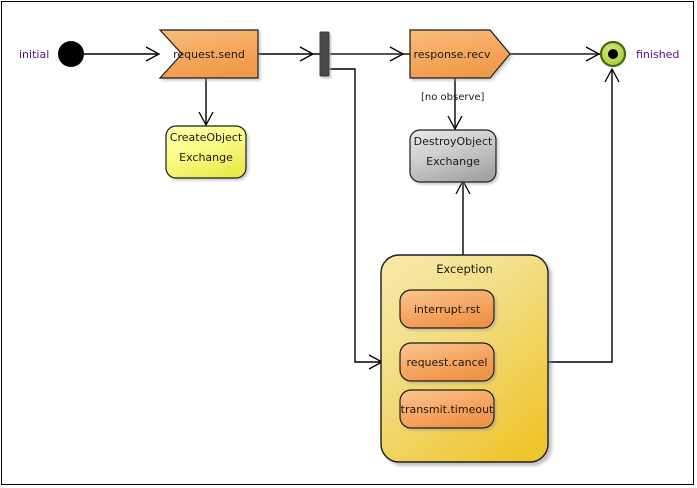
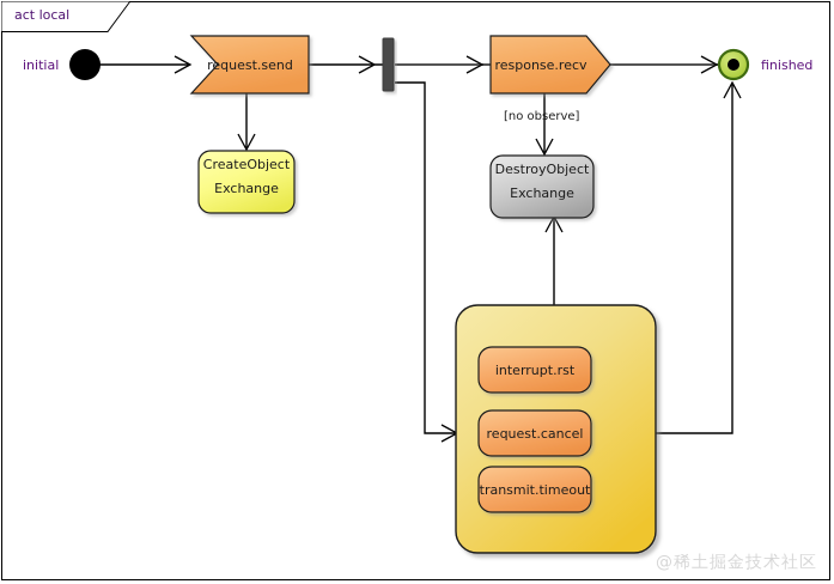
+ act local
  initial
  finished
  request.send
  response.recv
  CreateObject
  Exchange
  [no observe]
  DestroyObject
  Exchange
- Exception
  interrupt.rst
  request.cancel
  transmit.timeout
+ @稀土掘金技术社区
